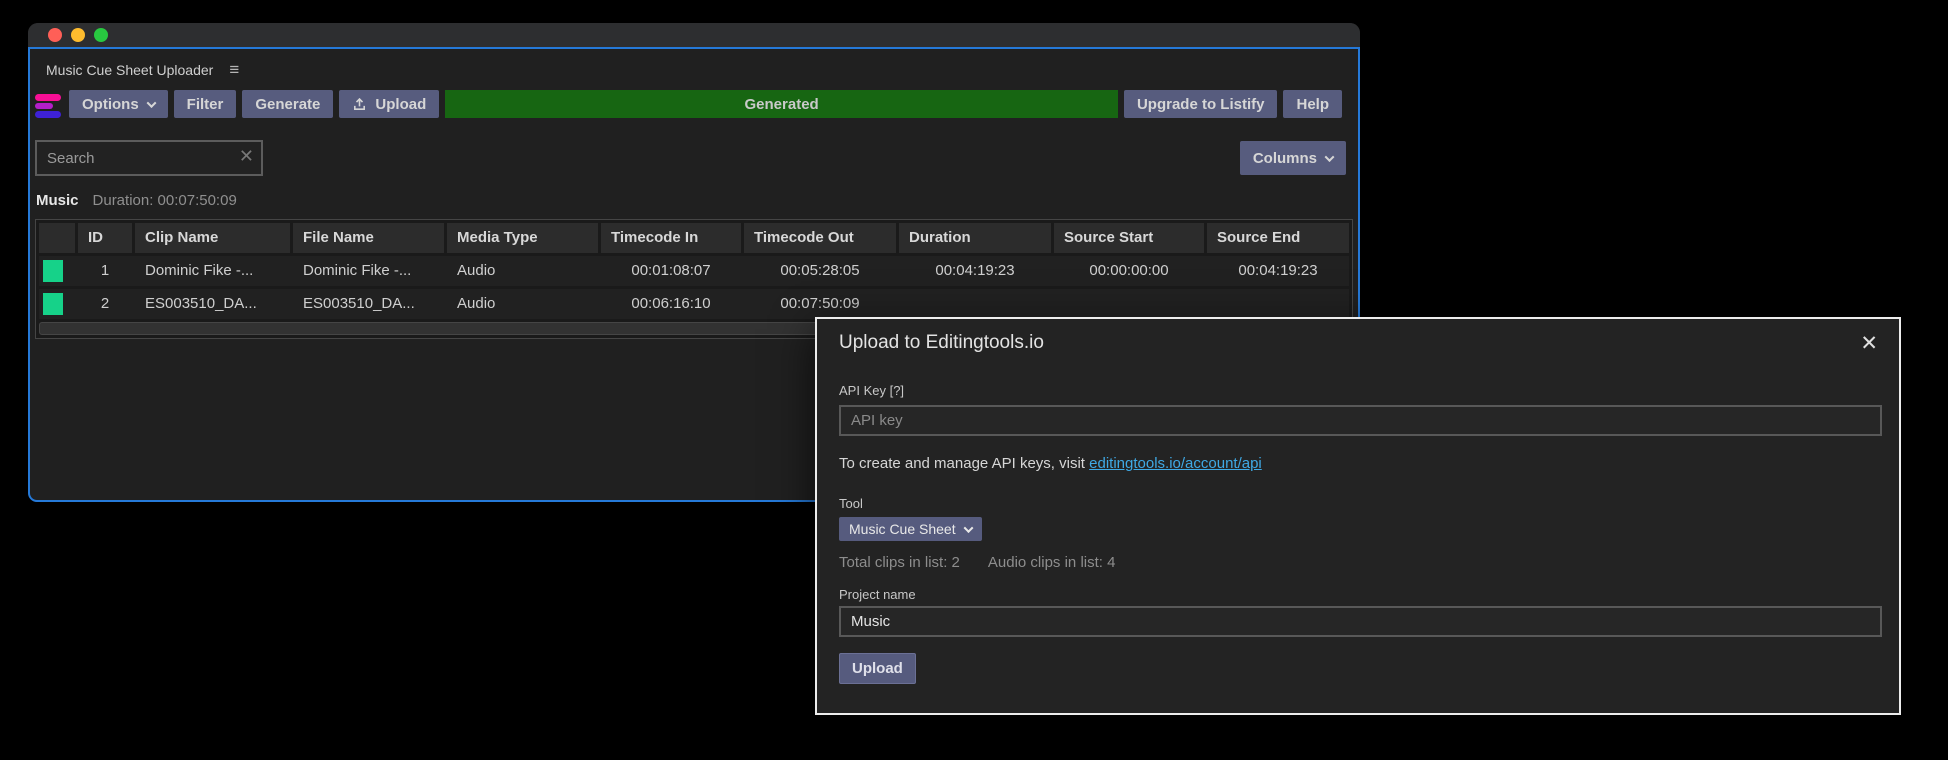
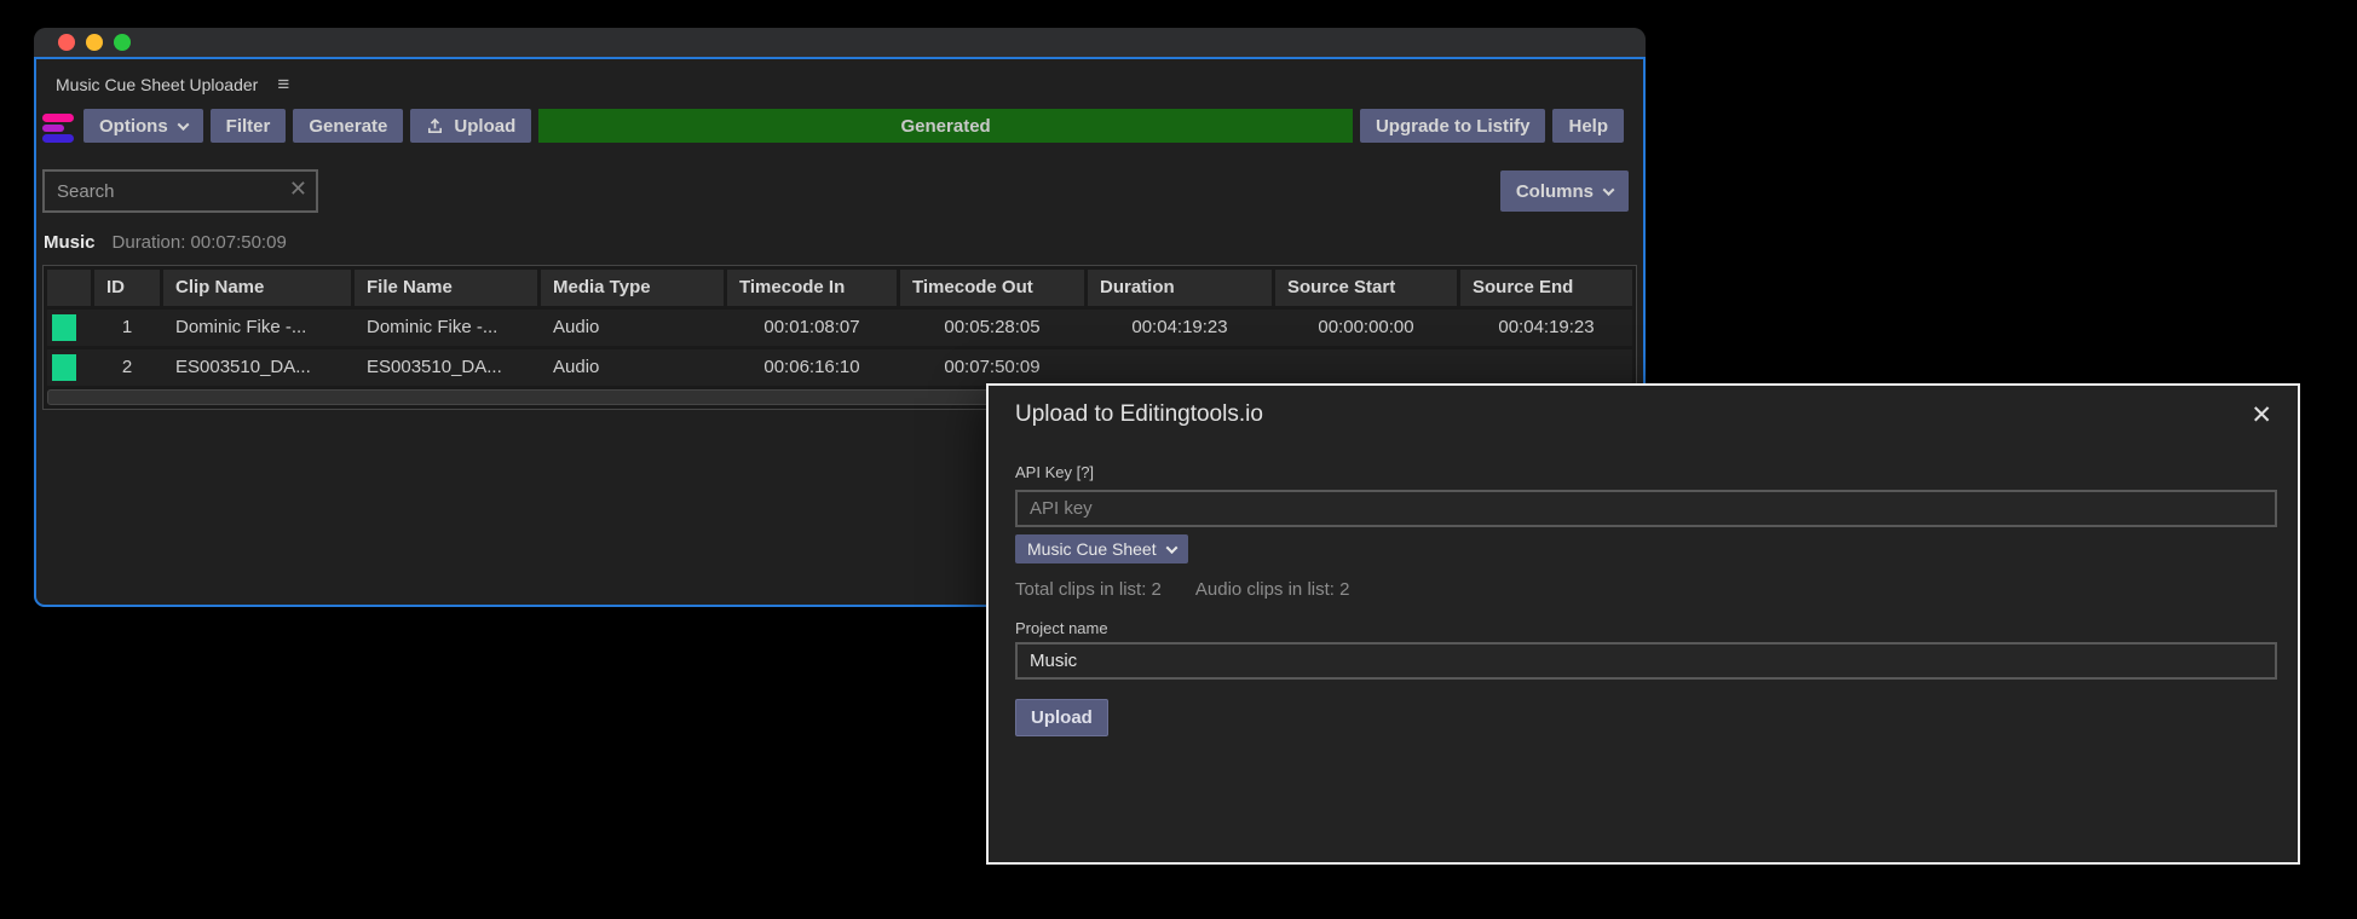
  Music Cue Sheet Uploader
  ≡
  Options
  Filter
  Generate
  Upload
  Generated
  Upgrade to Listify
  Help
  Search
  ✕
  Columns
  Music
  Duration: 00:07:50:09
  ID
  Clip Name
  File Name
  Media Type
  Timecode In
  Timecode Out
  Duration
  Source Start
  Source End
  1
  Dominic Fike -...
  Dominic Fike -...
  Audio
  00:01:08:07
  00:05:28:05
  00:04:19:23
  00:00:00:00
  00:04:19:23
  2
  ES003510_DA...
  ES003510_DA...
  Audio
  00:06:16:10
  00:07:50:09
  Upload to Editingtools.io
  ✕
  API Key [?]
  API key
- To create and manage API keys, visit editingtools.io/account/api
- Tool
  Music Cue Sheet
  Total clips in list: 2
- Audio clips in list: 4
+ Audio clips in list: 2
  Project name
  Music
  Upload
